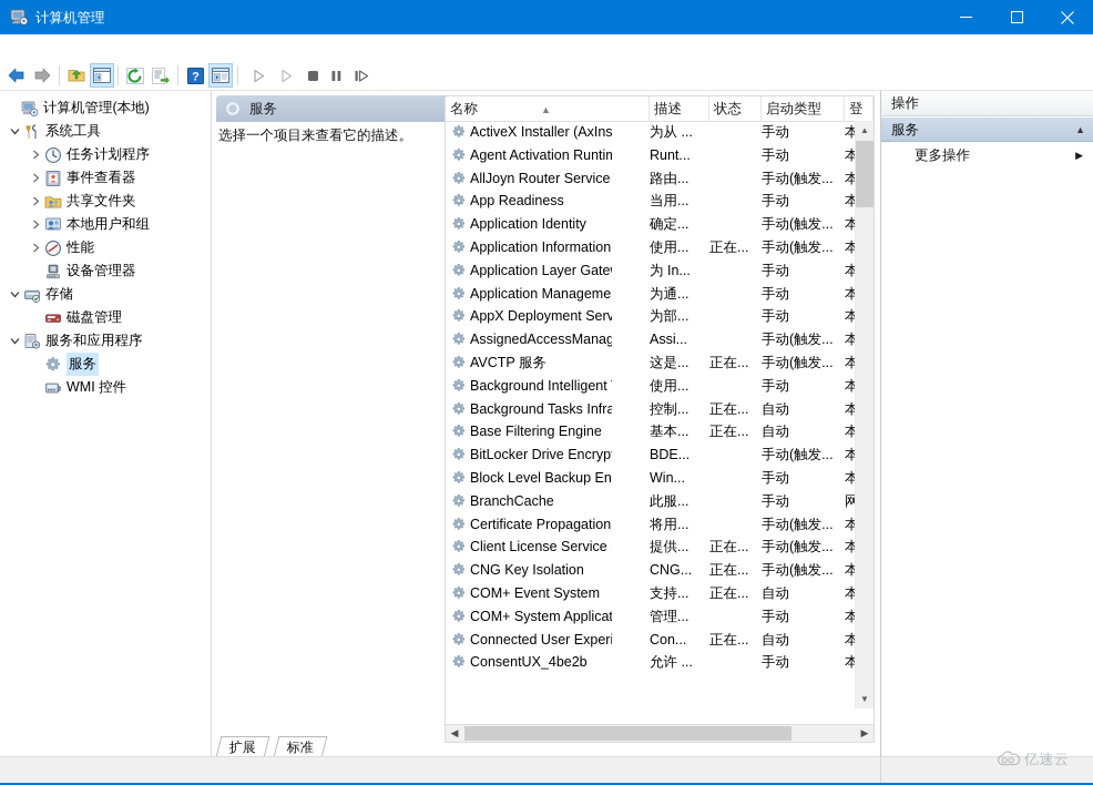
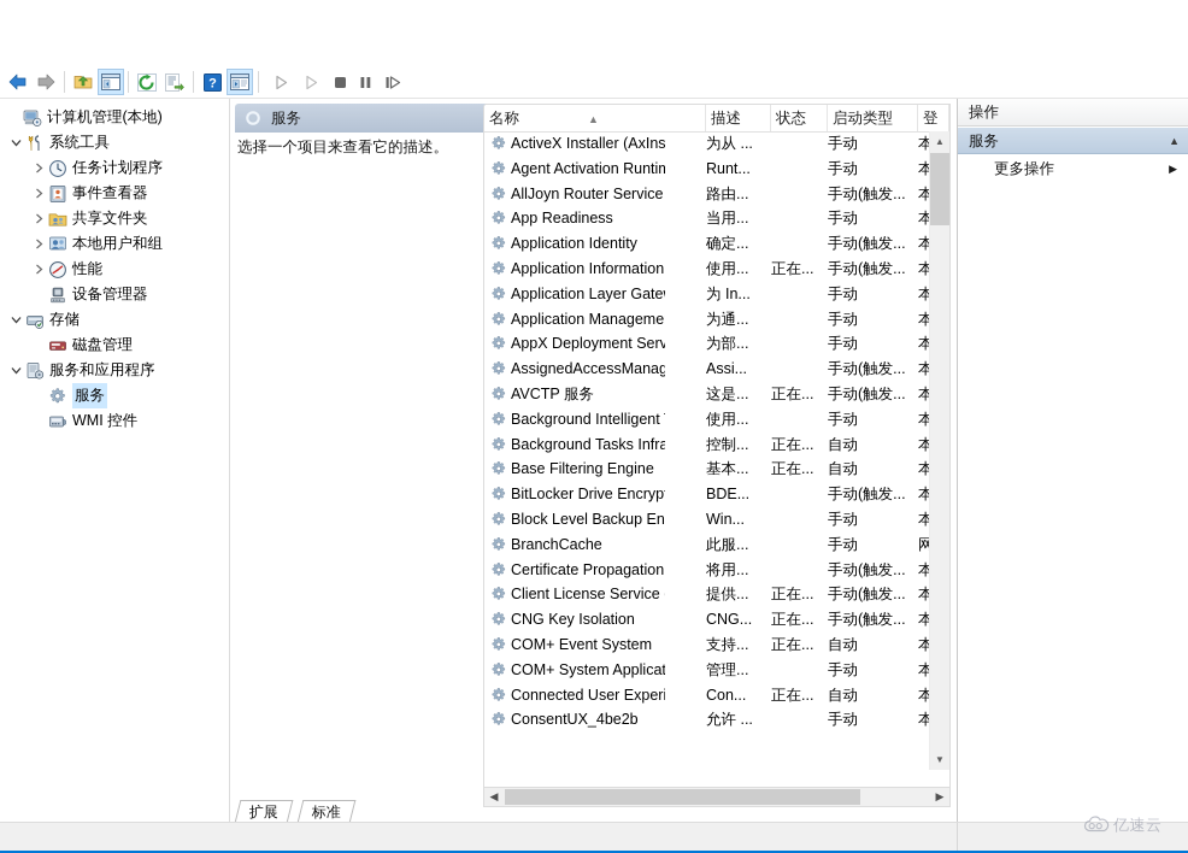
- 计算机管理
  ?
  计算机管理(本地)
  系统工具
  任务计划程序
  事件查看器
  共享文件夹
  本地用户和组
  性能
  设备管理器
  存储
  磁盘管理
  服务和应用程序
  服务
  WMI 控件
  服务
  选择一个项目来查看它的描述。
  名称
  ▲
  描述
  状态
  启动类型
  登
  ActiveX Installer (AxIns
  为从 ...
  手动
  本
  Agent Activation Runtim
  Runt...
  手动
  本
  AllJoyn Router Service
  路由...
  手动(触发...
  本
  App Readiness
  当用...
  手动
  本
  Application Identity
  确定...
  手动(触发...
  本
  Application Information
  使用...
  正在...
  手动(触发...
  本
  Application Layer Gate
  为 In...
  手动
  本
  Application Manageme
  为通...
  手动
  本
  AppX Deployment Serv
  为部...
  手动
  本
  AssignedAccessManag
  Assi...
  手动(触发...
  本
  AVCTP 服务
  这是...
  正在...
  手动(触发...
  本
  Background Intelligent
  使用...
  手动
  本
  Background Tasks Infra
  控制...
  正在...
  自动
  本
  Base Filtering Engine
  基本...
  正在...
  自动
  本
  BitLocker Drive Encryp
  BDE...
  手动(触发...
  本
  Block Level Backup En
  Win...
  手动
  本
  BranchCache
  此服...
  手动
  网
  Certificate Propagation
  将用...
  手动(触发...
  本
  Client License Service
  提供...
  正在...
  手动(触发...
  本
  CNG Key Isolation
  CNG...
  正在...
  手动(触发...
  本
  COM+ Event System
  支持...
  正在...
  自动
  本
  COM+ System Applicat
  管理...
  手动
  本
  Connected User Experi
  Con...
  正在...
  自动
  本
  ConsentUX_4be2b
  允许 ...
  手动
  本
  ▲
  ▼
  ◀
  ▶
  操作
  服务
  ▲
  更多操作
  ▶
  亿速云
